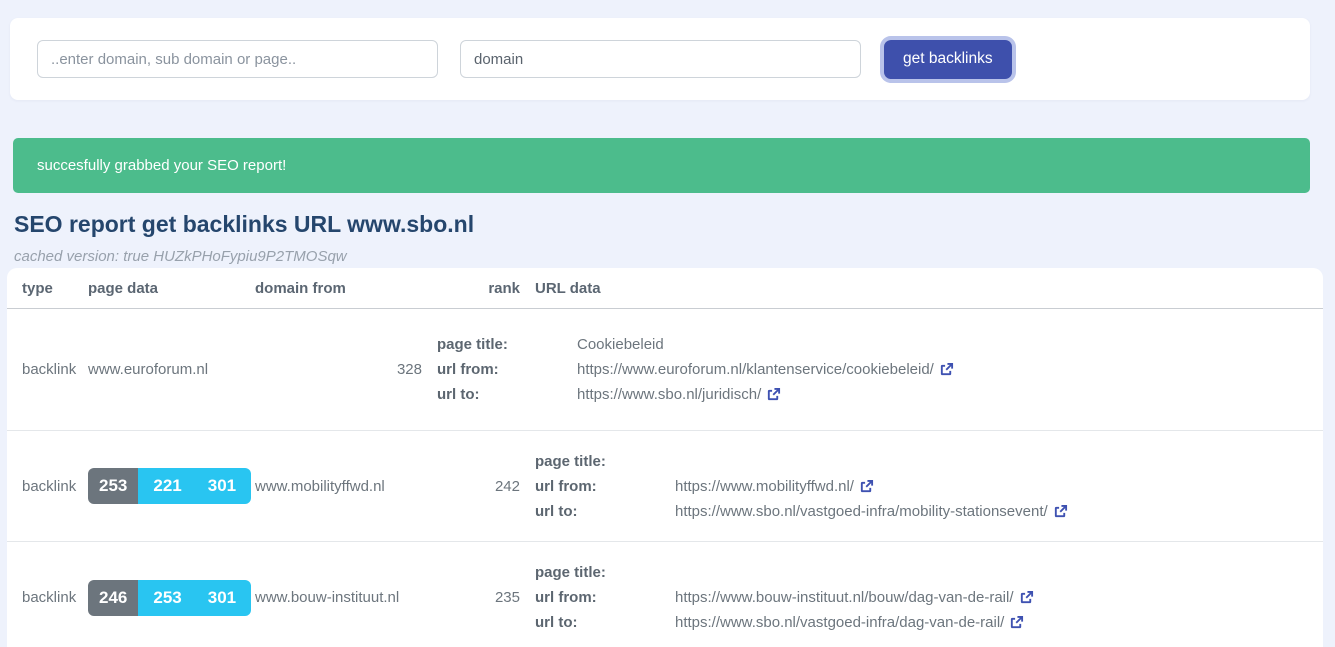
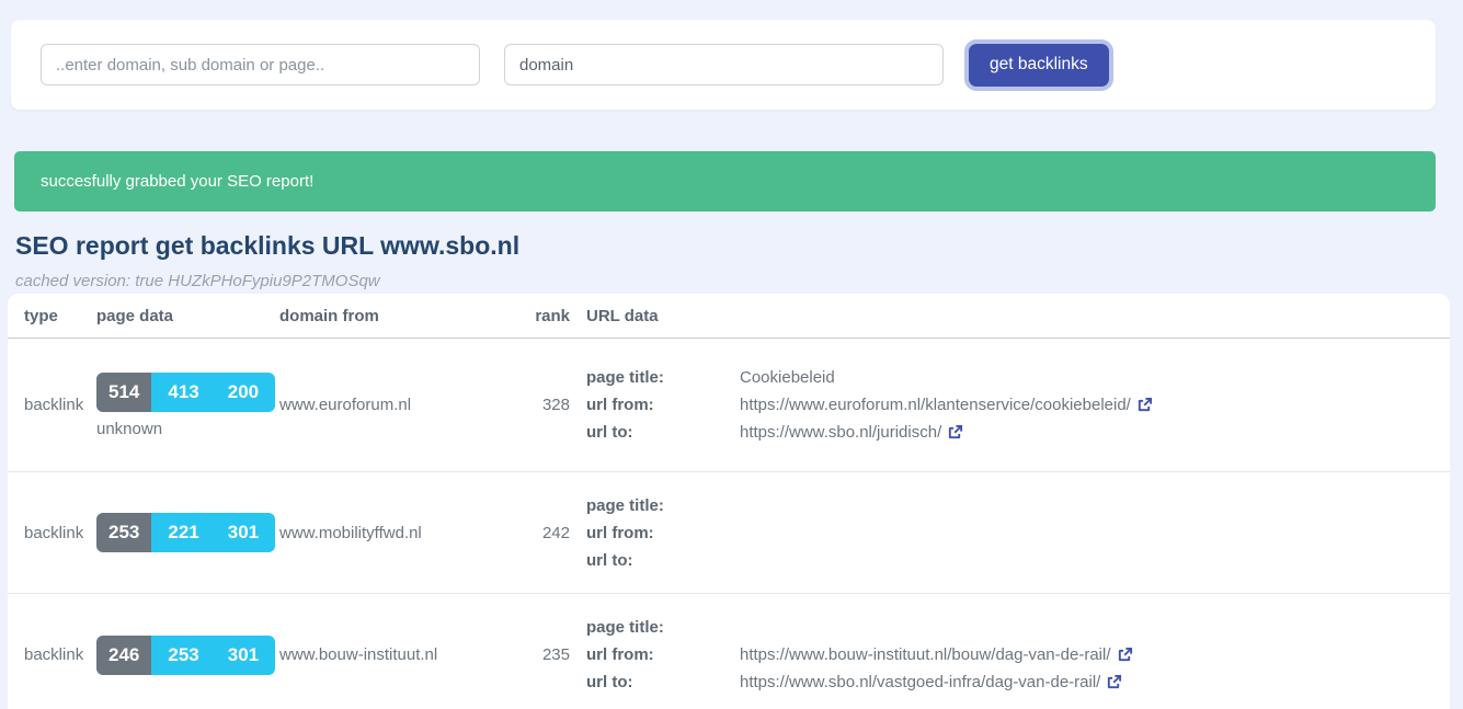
  ..enter domain, sub domain or page..
  domain
  get backlinks
  succesfully grabbed your SEO report!
  SEO report get backlinks URL www.sbo.nl
  cached version: true HUZkPHoFypiu9P2TMOSqw
  type
  page data
  domain from
  rank
  URL data
  backlink
+ 514
+ 413
+ 200
+ unknown
  www.euroforum.nl
  328
  page title:
  Cookiebeleid
  url from:
  https://www.euroforum.nl/klantenservice/cookiebeleid/
  url to:
  https://www.sbo.nl/juridisch/
  backlink
  253
  221
  301
  www.mobilityffwd.nl
  242
  page title:
  url from:
- https://www.mobilityffwd.nl/
  url to:
- https://www.sbo.nl/vastgoed-infra/mobility-stationsevent/
  backlink
  246
  253
  301
  www.bouw-instituut.nl
  235
  page title:
  url from:
  https://www.bouw-instituut.nl/bouw/dag-van-de-rail/
  url to:
  https://www.sbo.nl/vastgoed-infra/dag-van-de-rail/
